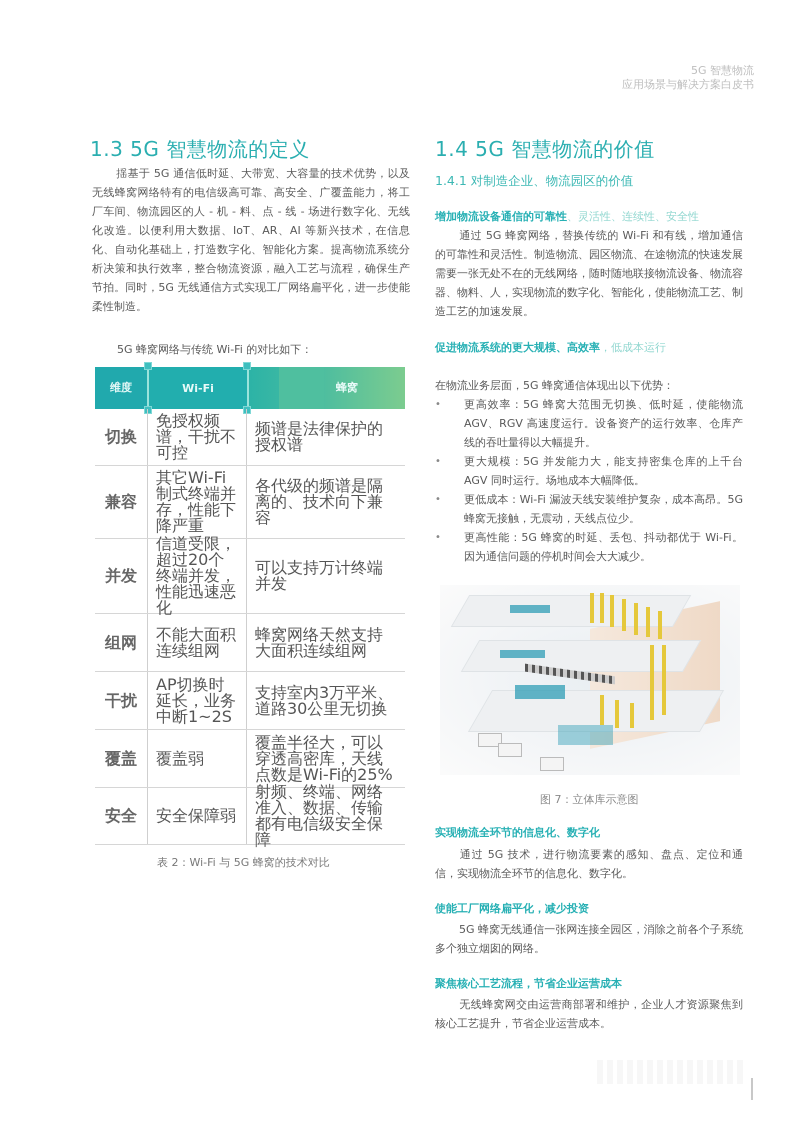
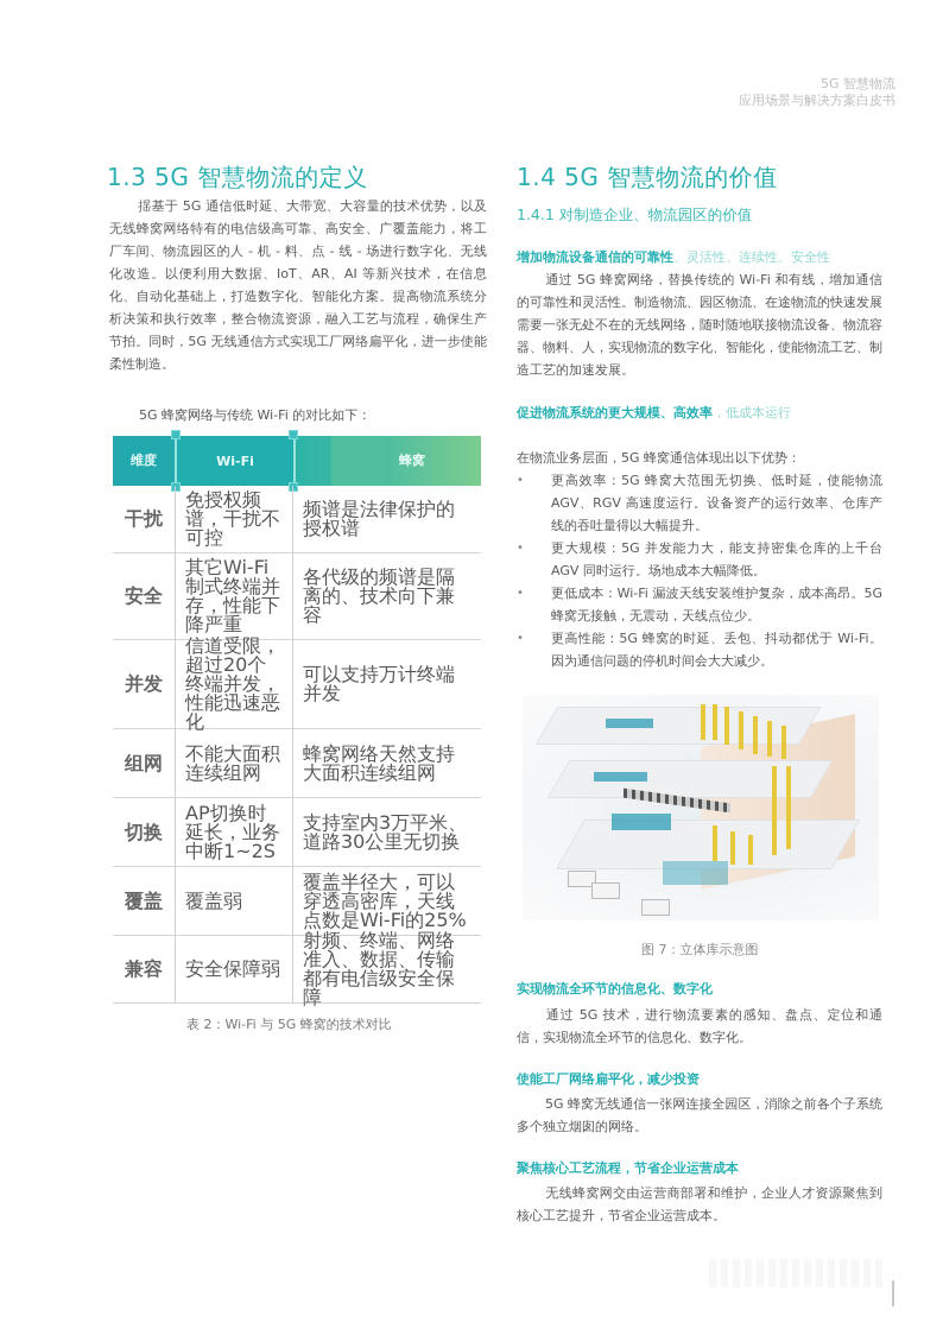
  5G 智慧物流
  应用场景与解决方案白皮书
  1.3 5G 智慧物流的定义
  揺基于 5G 通信低时延、大带宽、大容量的技术优势，以及无线蜂窝网络特有的电信级高可靠、高安全、广覆盖能力，将工厂车间、物流园区的人 - 机 - 料、点 - 线 - 场进行数字化、无线化改造。以便利用大数据、IoT、AR、AI 等新兴技术，在信息化、自动化基础上，打造数字化、智能化方案。提高物流系统分析决策和执行效率，整合物流资源，融入工艺与流程，确保生产节拍。同时，5G 无线通信方式实现工厂网络扁平化，进一步使能柔性制造。
  5G 蜂窝网络与传统 Wi-Fi 的对比如下：
  维度
  Wi-Fi
  蜂窝
- 切换
+ 干扰
  免授权频谱，干扰不可控
  频谱是法律保护的授权谱
- 兼容
+ 安全
  其它Wi-Fi制式终端并存，性能下降严重
  各代级的频谱是隔离的、技术向下兼容
  并发
  信道受限，超过20个终端并发，性能迅速恶化
  可以支持万计终端并发
  组网
  不能大面积连续组网
  蜂窝网络天然支持大面积连续组网
- 干扰
+ 切换
  AP切换时延长，业务中断1~2S
  支持室内3万平米、道路30公里无切换
  覆盖
  覆盖弱
  覆盖半径大，可以穿透高密库，天线点数是Wi-Fi的25%
- 安全
+ 兼容
  安全保障弱
  射频、终端、网络准入、数据、传输都有电信级安全保障
  表 2：Wi-Fi 与 5G 蜂窝的技术对比
  1.4 5G 智慧物流的价值
  1.4.1 对制造企业、物流园区的价值
  增加物流设备通信的可靠性、灵活性、连续性、安全性
  通过 5G 蜂窝网络，替换传统的 Wi-Fi 和有线，增加通信的可靠性和灵活性。制造物流、园区物流、在途物流的快速发展需要一张无处不在的无线网络，随时随地联接物流设备、物流容器、物料、人，实现物流的数字化、智能化，使能物流工艺、制造工艺的加速发展。
  促进物流系统的更大规模、高效率，低成本运行
  在物流业务层面，5G 蜂窝通信体现出以下优势：
  更高效率：5G 蜂窝大范围无切换、低时延，使能物流 AGV、RGV 高速度运行。设备资产的运行效率、仓库产线的吞吐量得以大幅提升。
  更大规模：5G 并发能力大，能支持密集仓库的上千台 AGV 同时运行。场地成本大幅降低。
  更低成本：Wi-Fi 漏波天线安装维护复杂，成本高昂。5G 蜂窝无接触，无震动，天线点位少。
  更高性能：5G 蜂窝的时延、丢包、抖动都优于 Wi-Fi。因为通信问题的停机时间会大大减少。
  图 7：立体库示意图
  实现物流全环节的信息化、数字化
  通过 5G 技术，进行物流要素的感知、盘点、定位和通信，实现物流全环节的信息化、数字化。
  使能工厂网络扁平化，减少投资
  5G 蜂窝无线通信一张网连接全园区，消除之前各个子系统多个独立烟囱的网络。
  聚焦核心工艺流程，节省企业运营成本
  无线蜂窝网交由运营商部署和维护，企业人才资源聚焦到核心工艺提升，节省企业运营成本。
